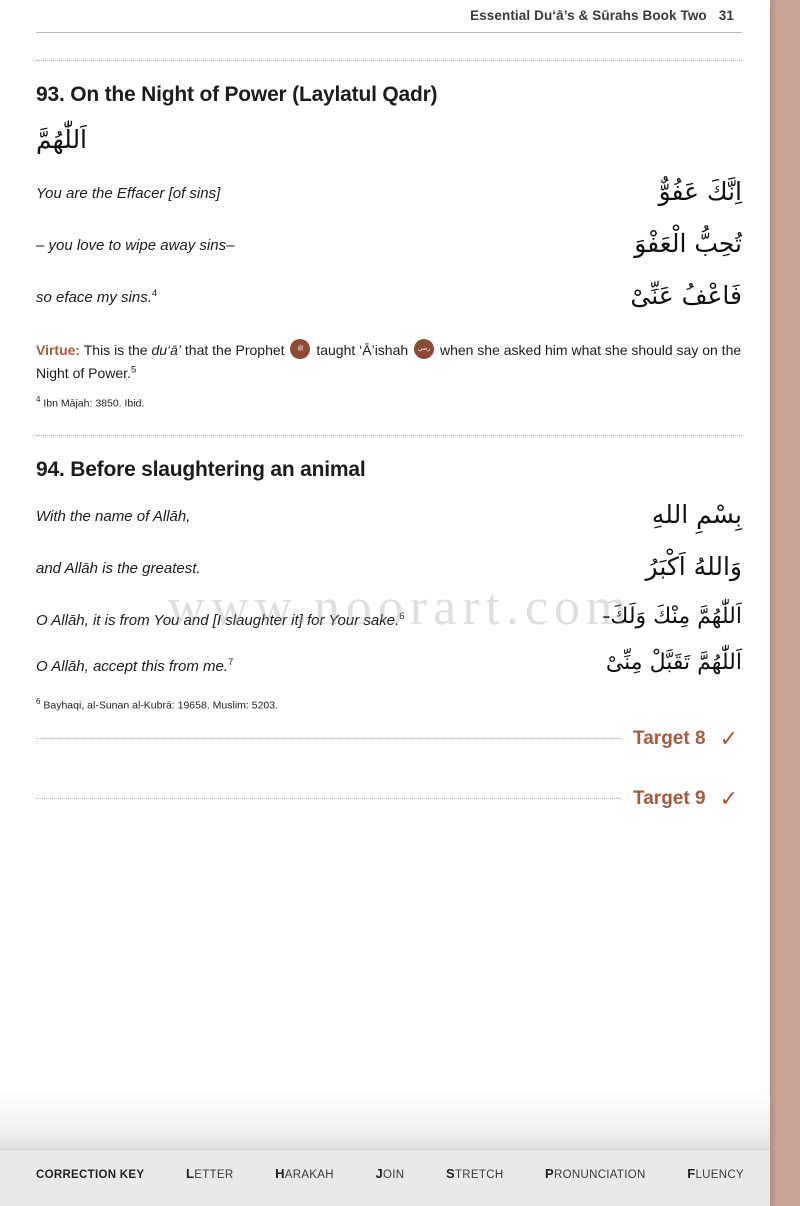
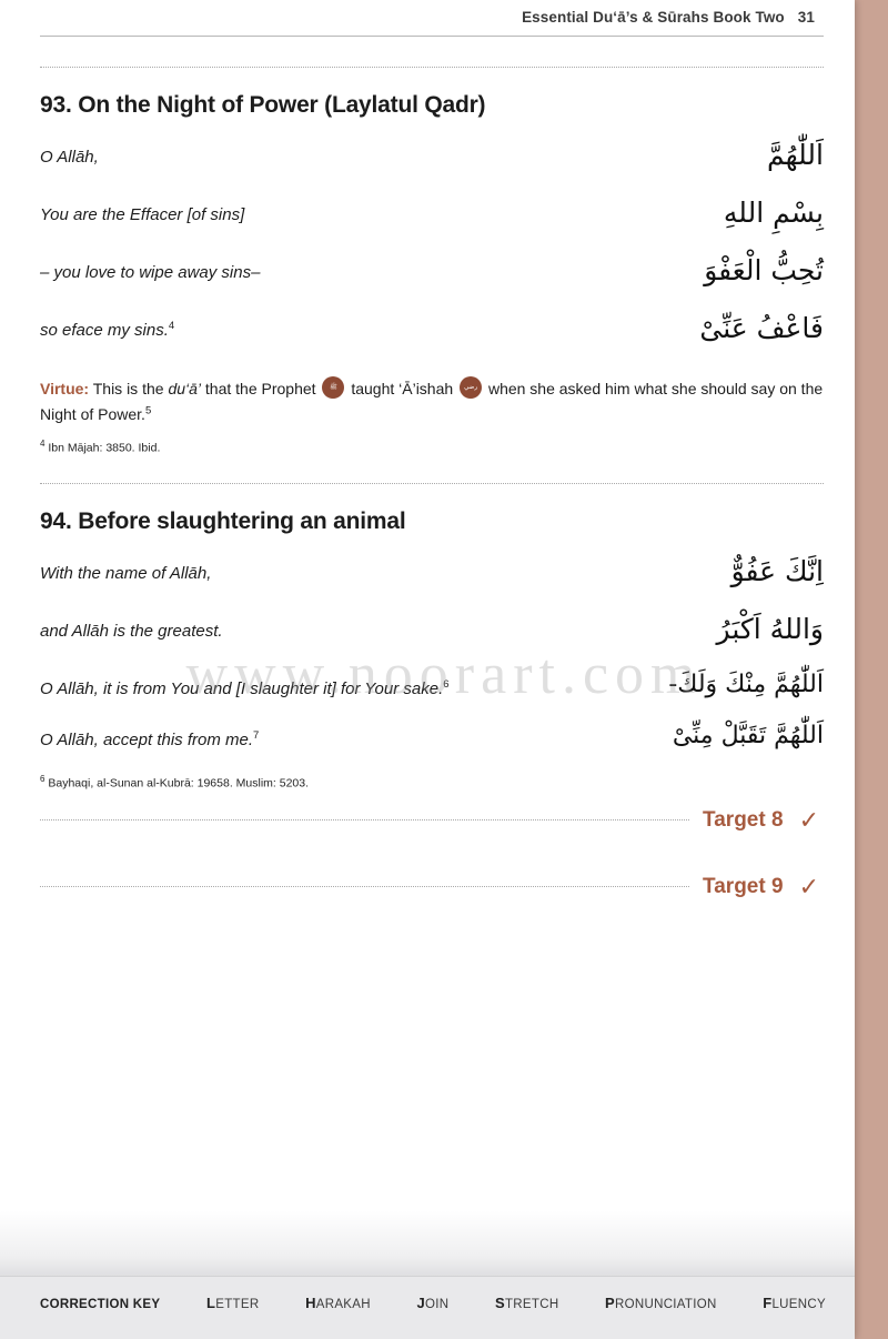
  Essential Du‘ā’s & Sūrahs Book Two 31
  93. On the Night of Power (Laylatul Qadr)
+ O Allāh,
  اَللّٰهُمَّ
  You are the Effacer [of sins]
- اِنَّكَ عَفُوٌّ
+ بِسْمِ اللهِ
  – you love to wipe away sins–
  تُحِبُّ الْعَفْوَ
  so eface my sins.4
  فَاعْفُ عَنِّیْ
  Virtue: This is the du‘ā’ that the Prophet taught ‘Ā’ishah when she asked him what she should say on the Night of Power.5
  4 Ibn Mājah: 3850. Ibid.
  94. Before slaughtering an animal
  With the name of Allāh,
- بِسْمِ اللهِ
+ اِنَّكَ عَفُوٌّ
  and Allāh is the greatest.
  وَاللهُ اَكْبَرُ
  O Allāh, it is from You and [I slaughter it] for Your sake.6
  اَللّٰهُمَّ مِنْكَ وَلَكَ-
  O Allāh, accept this from me.7
  اَللّٰهُمَّ تَقَبَّلْ مِنِّیْ
  6 Bayhaqi, al-Sunan al-Kubrā: 19658. Muslim: 5203.
  Target 8
  ✓
  Target 9
  ✓
  CORRECTION KEY
  LETTER
  HARAKAH
  JOIN
  STRETCH
  PRONUNCIATION
  FLUENCY
  www.noorart.com
